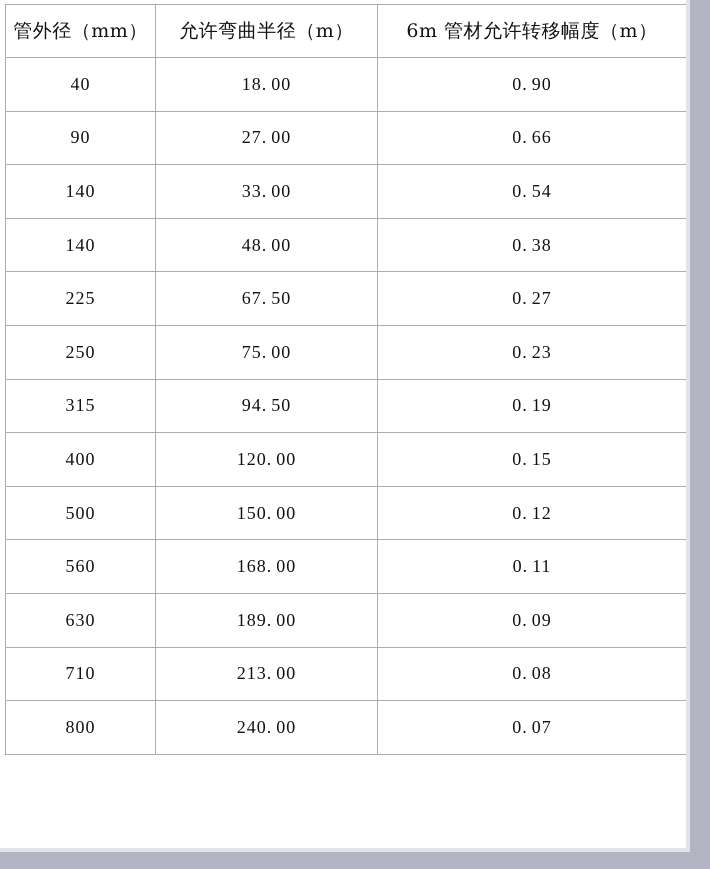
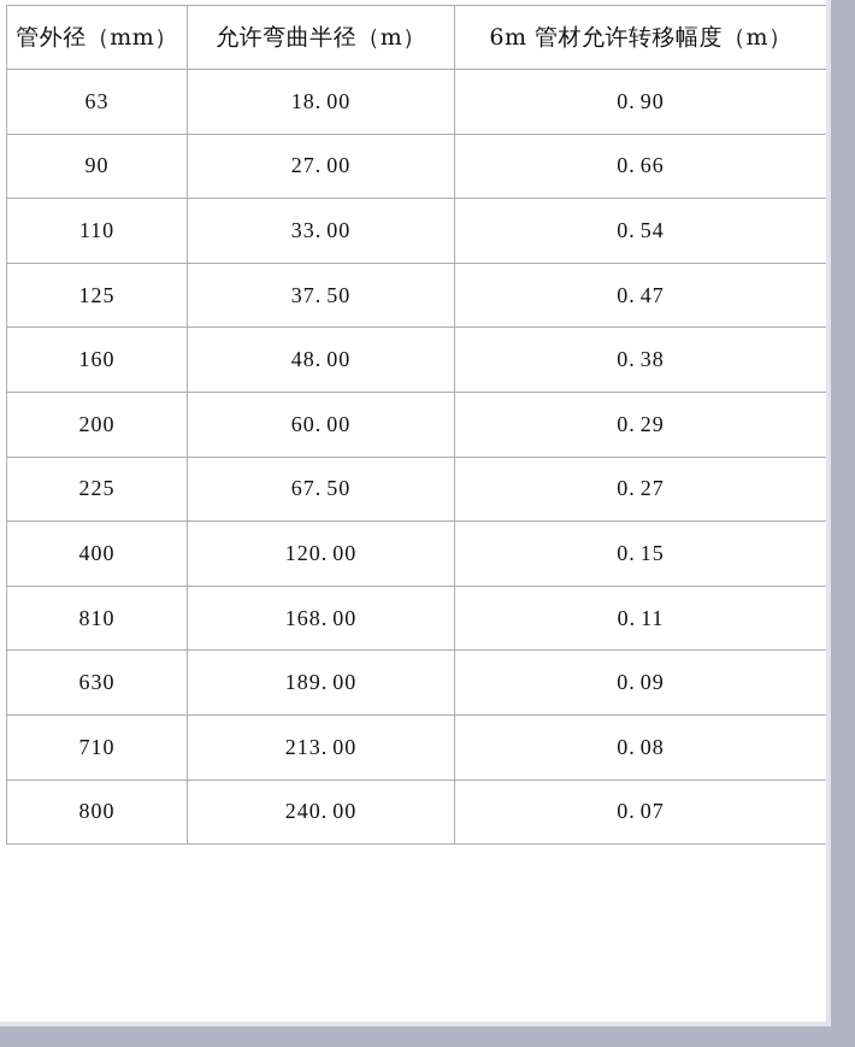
  管外径（mm）	允许弯曲半径（m）	6m 管材允许转移幅度（m）
- 40	18. 00	0. 90
+ 63	18. 00	0. 90
  90	27. 00	0. 66
- 140	33. 00	0. 54
+ 110	33. 00	0. 54
+ 125	37. 50	0. 47
- 140	48. 00	0. 38
+ 160	48. 00	0. 38
+ 200	60. 00	0. 29
  225	67. 50	0. 27
- 250	75. 00	0. 23
- 315	94. 50	0. 19
  400	120. 00	0. 15
- 500	150. 00	0. 12
- 560	168. 00	0. 11
+ 810	168. 00	0. 11
  630	189. 00	0. 09
  710	213. 00	0. 08
  800	240. 00	0. 07
